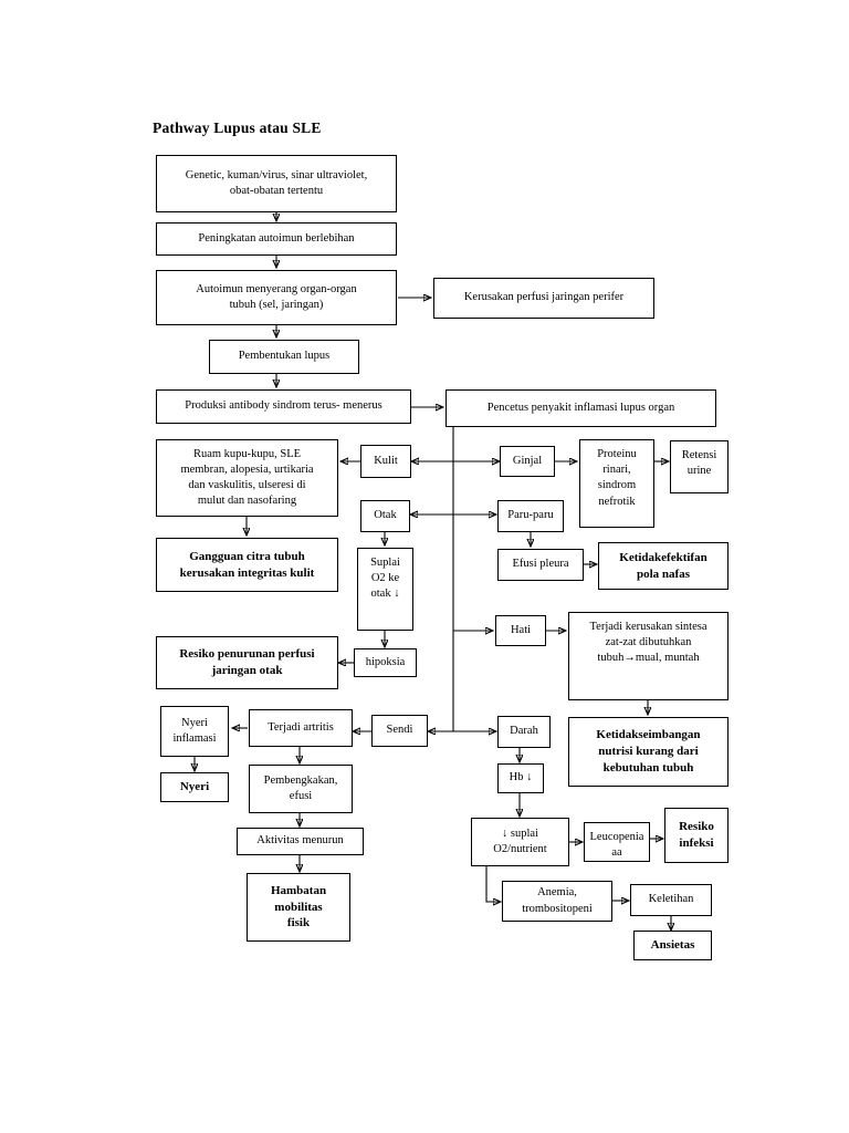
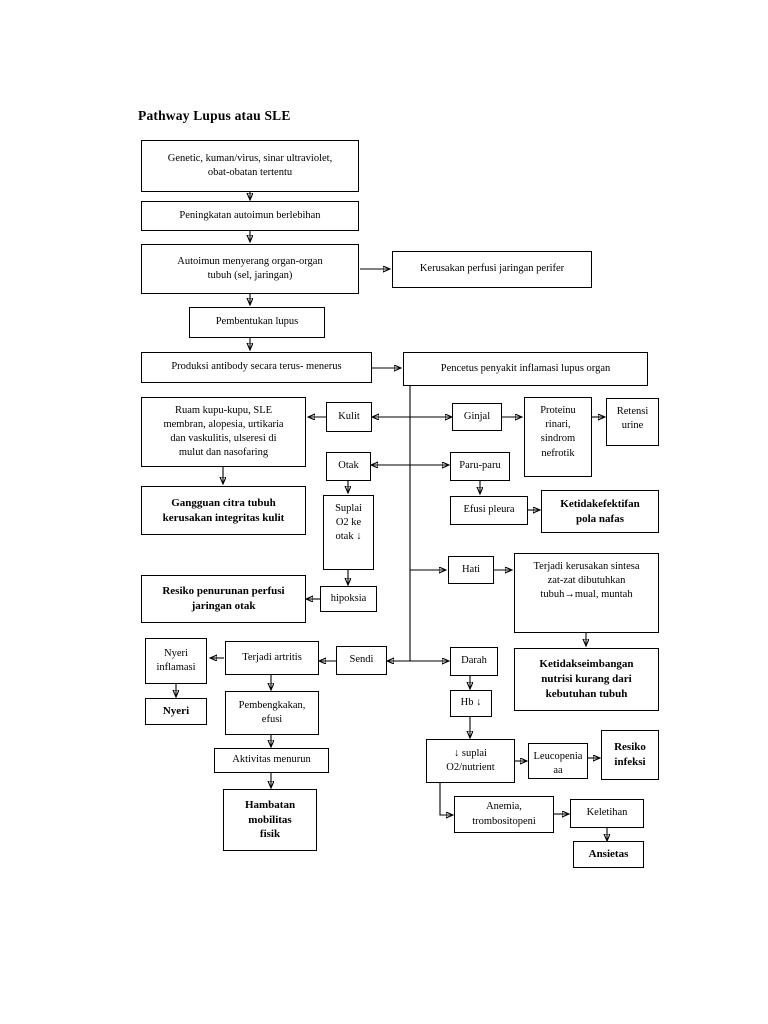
  Pathway Lupus atau SLE
  Genetic, kuman/virus, sinar ultraviolet,
  obat-obatan tertentu
  Peningkatan autoimun berlebihan
  Autoimun menyerang organ-organ
  tubuh (sel, jaringan)
  Kerusakan perfusi jaringan perifer
  Pembentukan lupus
- Produksi antibody sindrom terus- menerus
+ Produksi antibody secara terus- menerus
  Pencetus penyakit inflamasi lupus organ
  Ruam kupu-kupu, SLE
  membran, alopesia, urtikaria
  dan vaskulitis, ulseresi di
  mulut dan nasofaring
  Kulit
  Ginjal
  Proteinu
  rinari,
  sindrom
  nefrotik
  Retensi
  urine
  Otak
  Paru-paru
  Gangguan citra tubuh
  kerusakan integritas kulit
  Suplai
  O2 ke
  otak ↓
  Efusi pleura
  Ketidakefektifan
  pola nafas
  Hati
  Terjadi kerusakan sintesa
  zat-zat dibutuhkan
  tubuh→mual, muntah
  Resiko penurunan perfusi
  jaringan otak
  hipoksia
  Nyeri
  inflamasi
  Terjadi artritis
  Sendi
  Darah
  Ketidakseimbangan
  nutrisi kurang dari
  kebutuhan tubuh
  Nyeri
  Pembengkakan,
  efusi
  Hb ↓
  Aktivitas menurun
  ↓ suplai
  O2/nutrient
  Leucopenia
  aa
  Resiko
  infeksi
  Hambatan
  mobilitas
  fisik
  Anemia,
  trombositopeni
  Keletihan
  Ansietas
